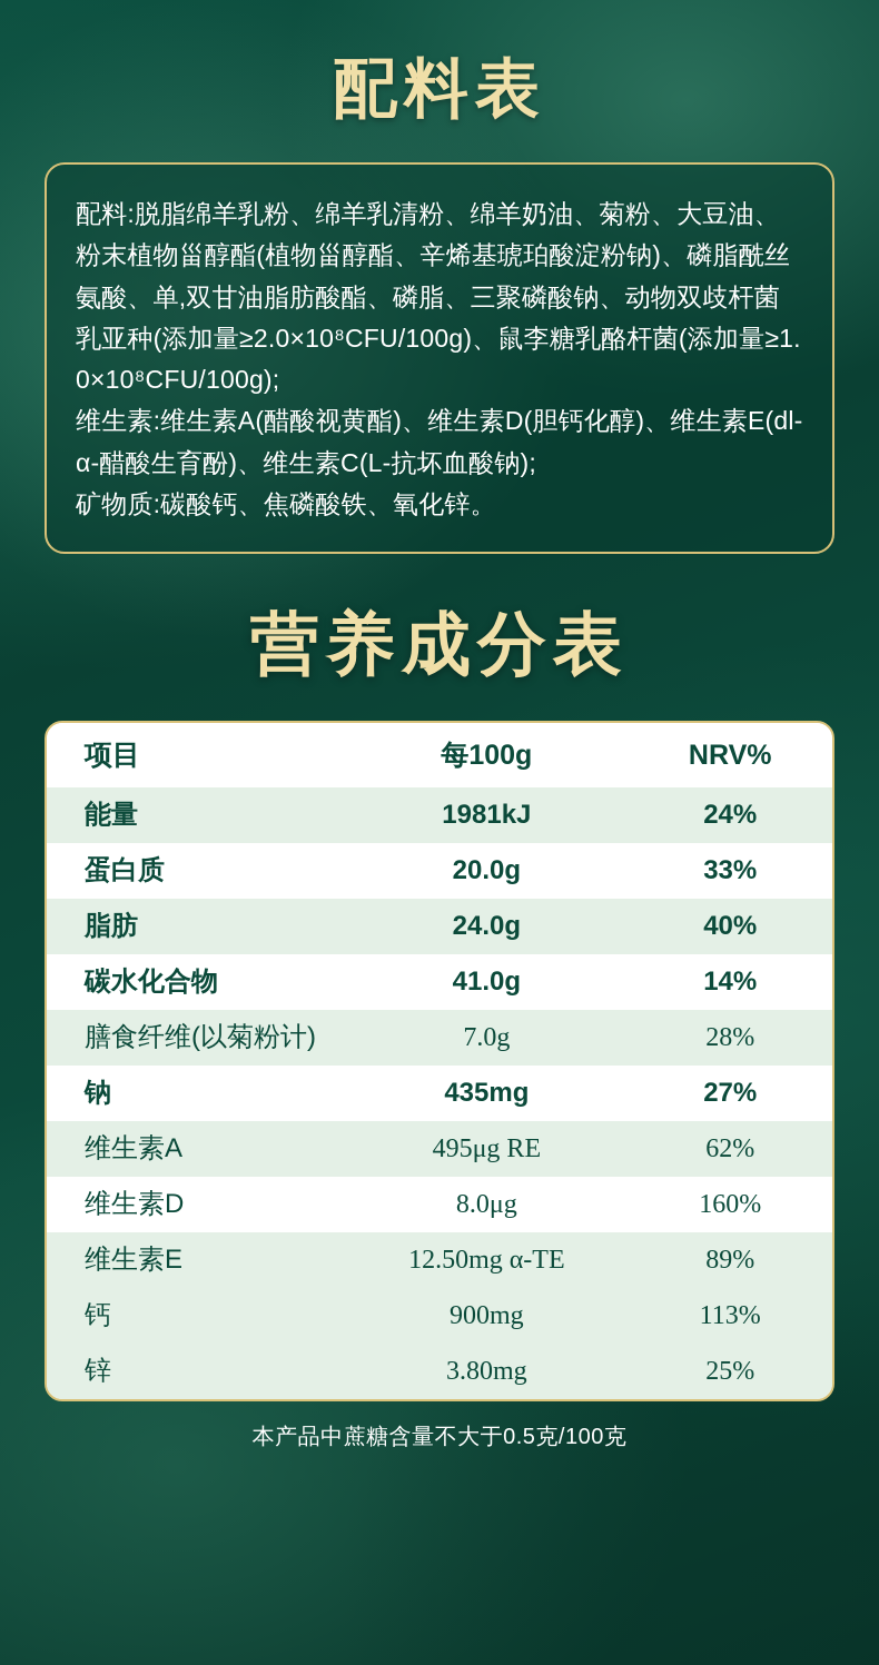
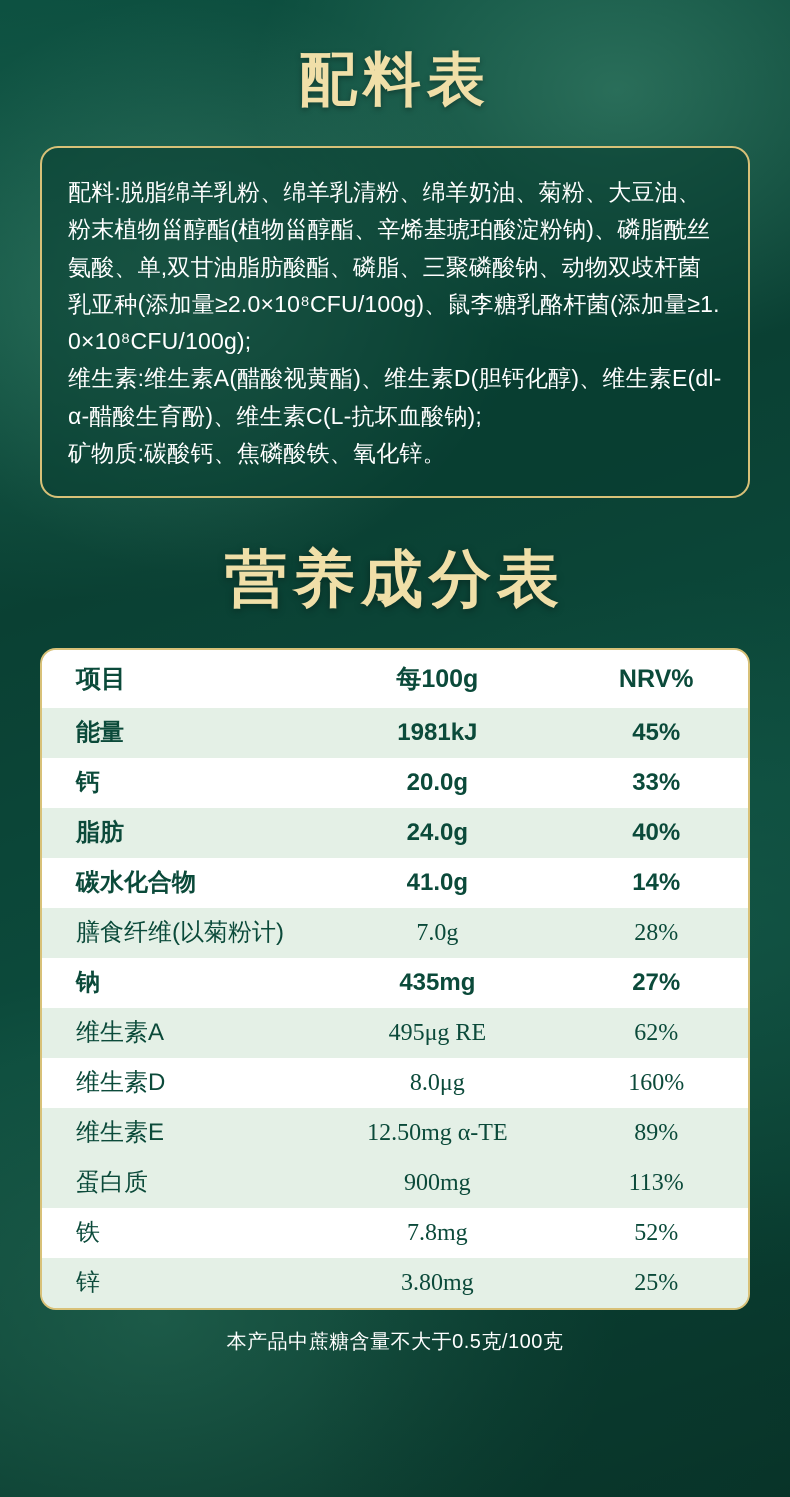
  配料表
  配料:脱脂绵羊乳粉、绵羊乳清粉、绵羊奶油、菊粉、大豆油、粉末植物甾醇酯(植物甾醇酯、辛烯基琥珀酸淀粉钠)、磷脂酰丝氨酸、单,双甘油脂肪酸酯、磷脂、三聚磷酸钠、动物双歧杆菌乳亚种(添加量≥2.0×10⁸CFU/100g)、鼠李糖乳酪杆菌(添加量≥1.0×10⁸CFU/100g);
  维生素:维生素A(醋酸视黄酯)、维生素D(胆钙化醇)、维生素E(dl-α-醋酸生育酚)、维生素C(L-抗坏血酸钠);
  矿物质:碳酸钙、焦磷酸铁、氧化锌。
  营养成分表
  项目	每100g	NRV%
- 能量	1981kJ	24%
+ 能量	1981kJ	45%
- 蛋白质	20.0g	33%
+ 钙	20.0g	33%
  脂肪	24.0g	40%
  碳水化合物	41.0g	14%
  膳食纤维(以菊粉计)	7.0g	28%
  钠	435mg	27%
  维生素A	495μg RE	62%
  维生素D	8.0μg	160%
  维生素E	12.50mg α-TE	89%
- 钙	900mg	113%
+ 蛋白质	900mg	113%
+ 铁	7.8mg	52%
  锌	3.80mg	25%
  本产品中蔗糖含量不大于0.5克/100克
